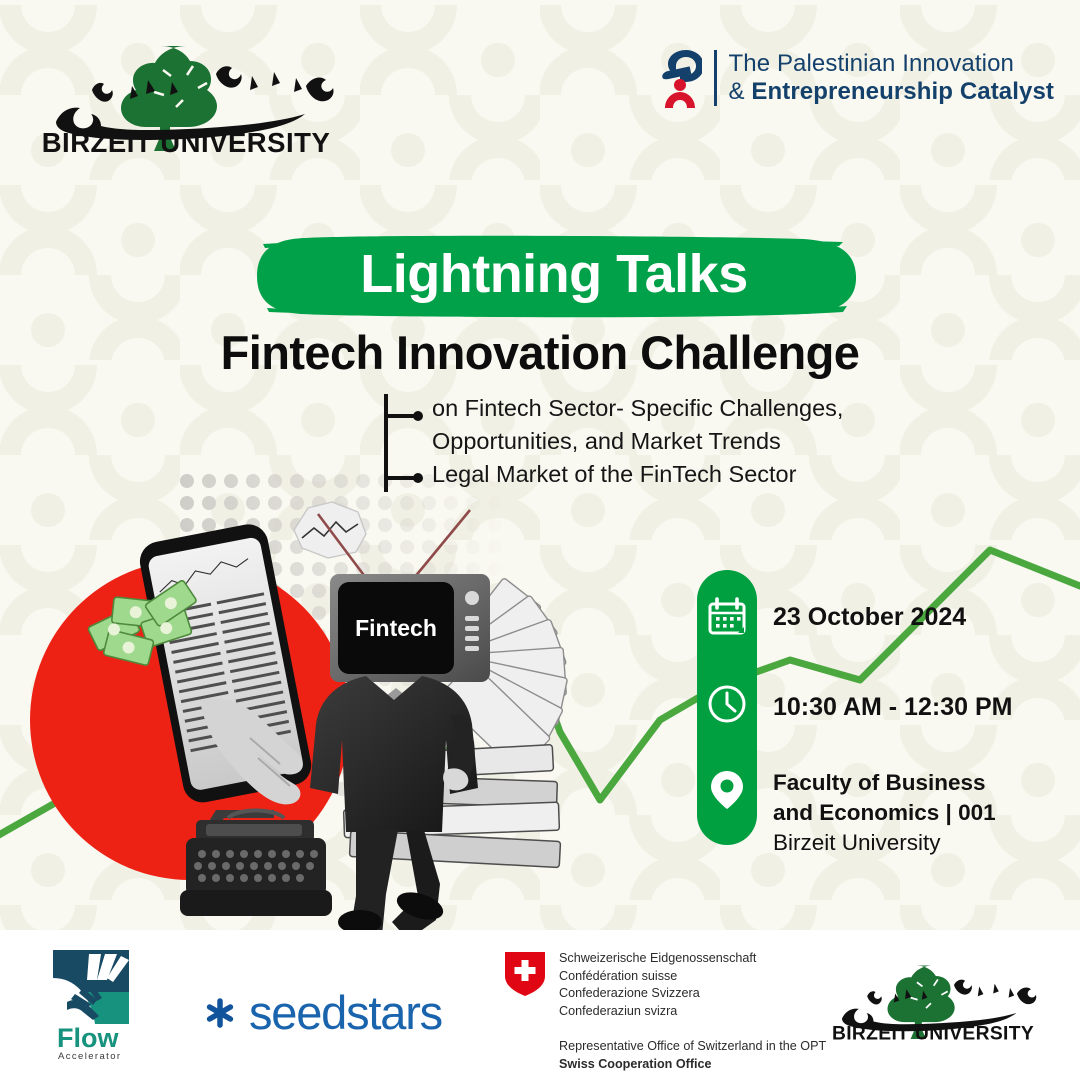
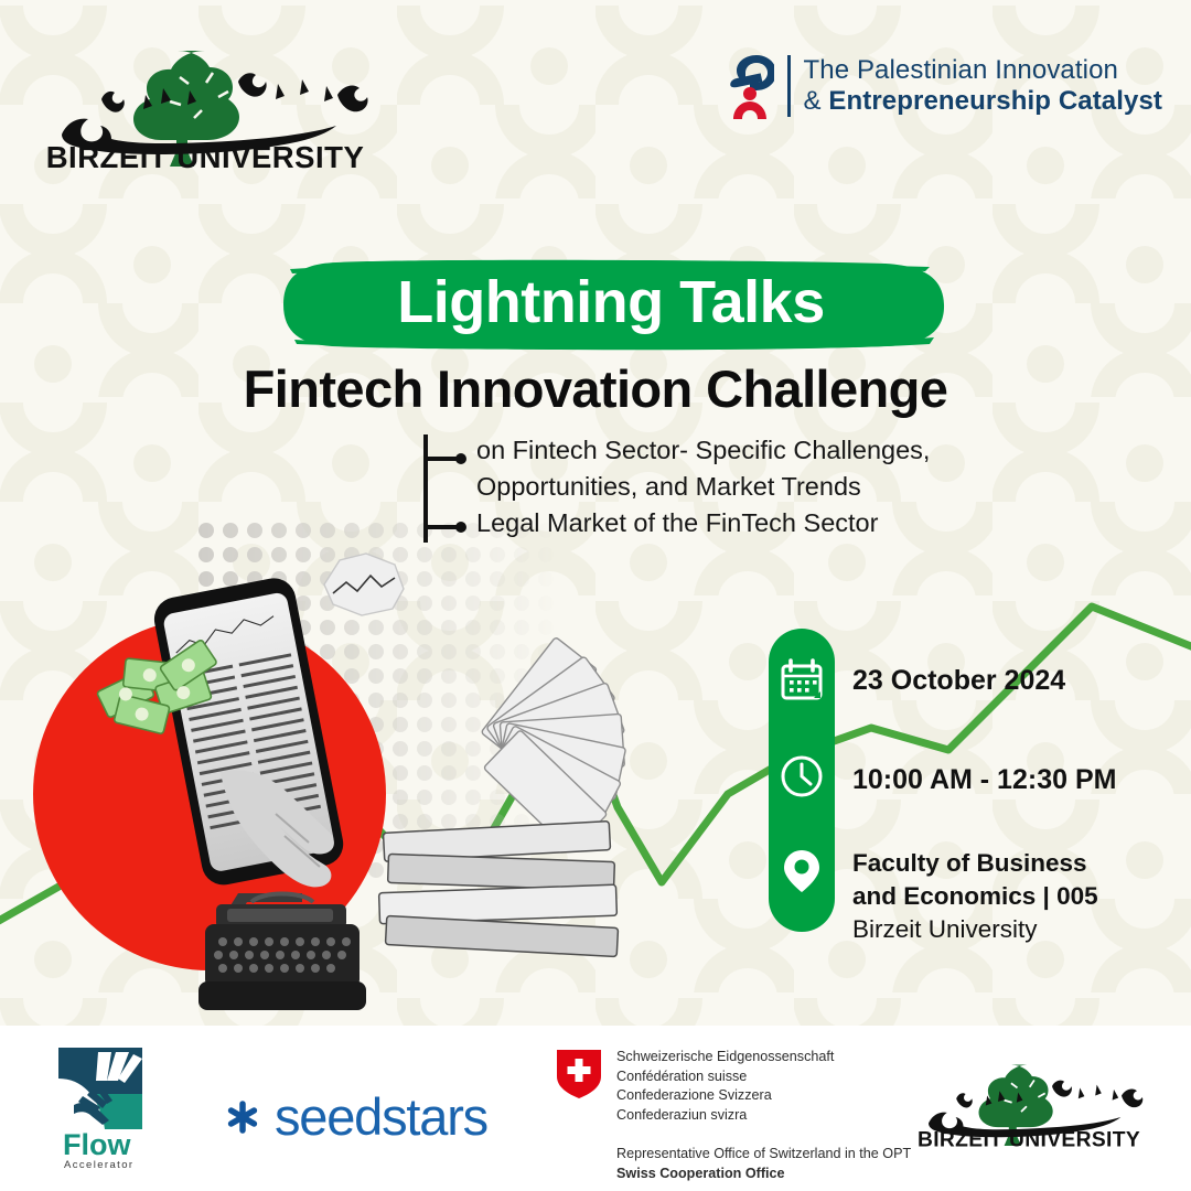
  BIRZEIT UNIVERSITY
  The Palestinian Innovation
  & Entrepreneurship Catalyst
- Fintech
  Lightning Talks
  Fintech Innovation Challenge
  on Fintech Sector- Specific Challenges,
  Opportunities, and Market Trends
  Legal Market of the FinTech Sector
  23 October 2024
- 10:30 AM - 12:30 PM
+ 10:00 AM - 12:30 PM
  Faculty of Business
- and Economics | 001
+ and Economics | 005
  Birzeit University
  Flow
  Accelerator
  seedstars
  Schweizerische Eidgenossenschaft
  Confédération suisse
  Confederazione Svizzera
  Confederaziun svizra
  Representative Office of Switzerland in the OPT
  Swiss Cooperation Office
  BIRZEIT UNIVERSITY
